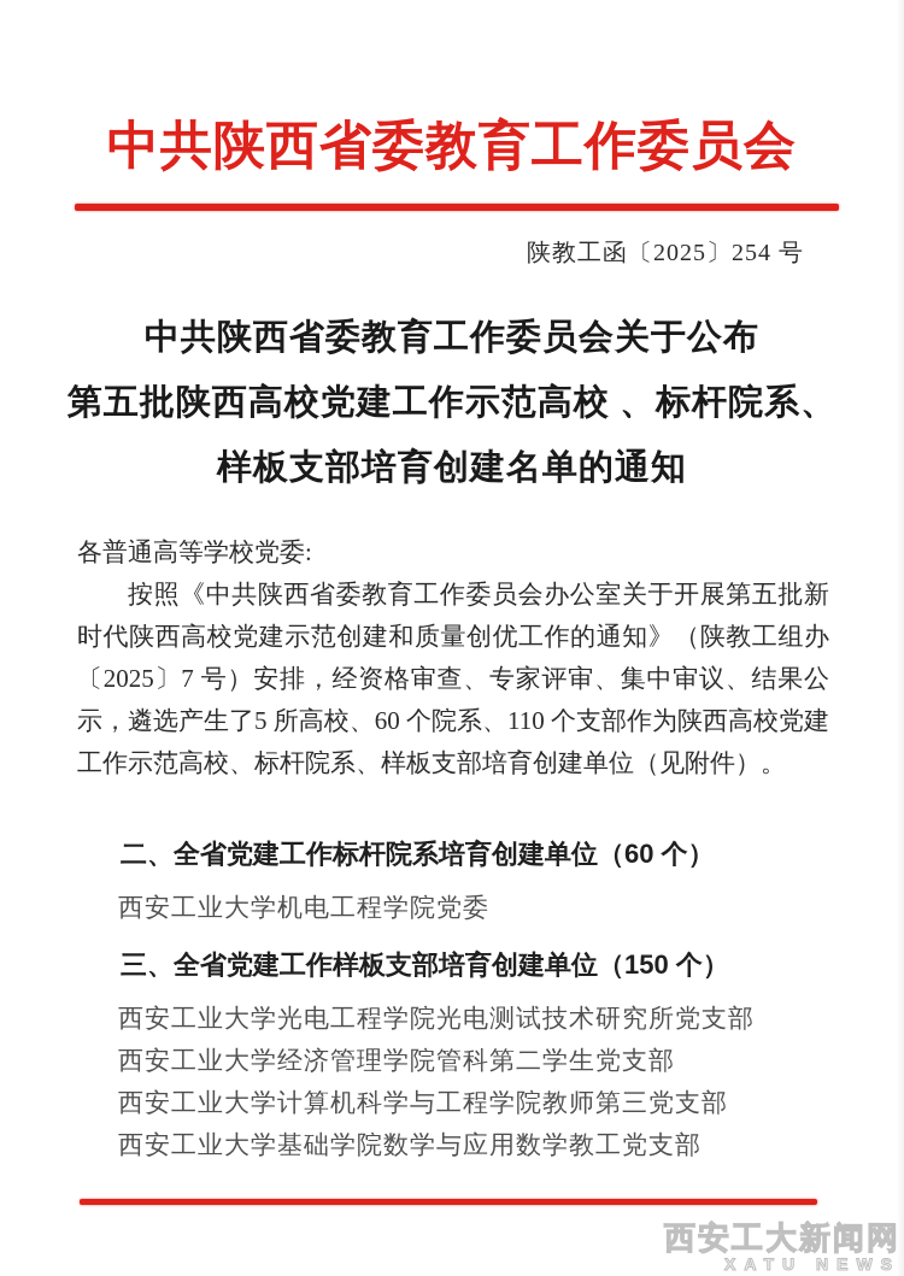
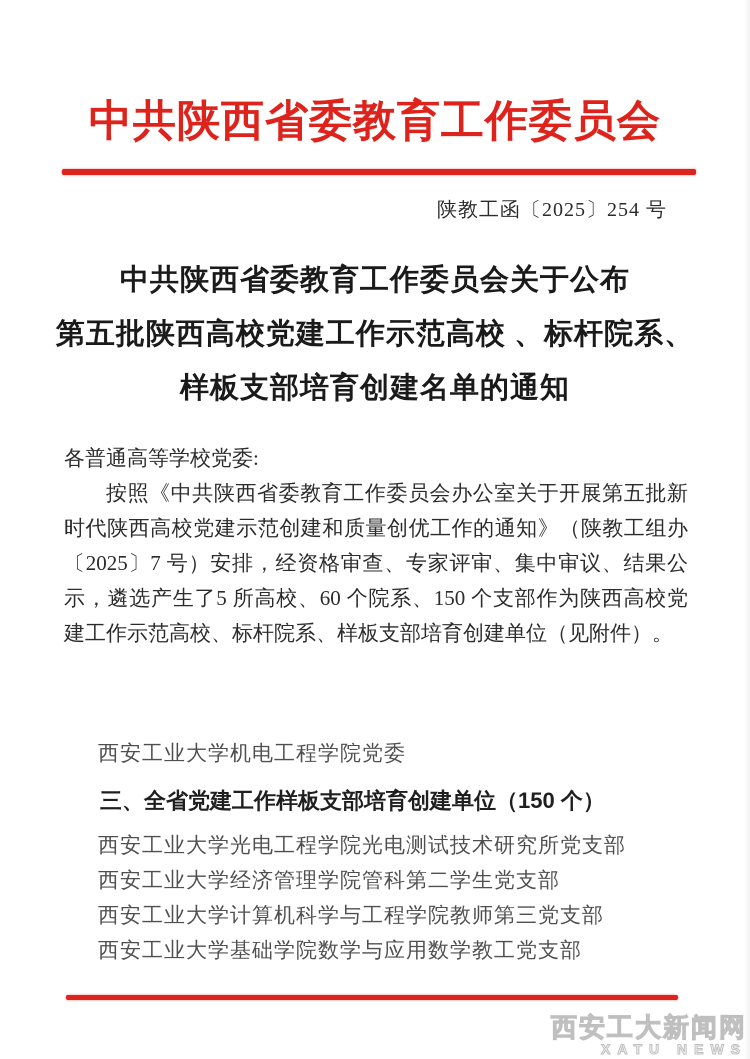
  中共陕西省委教育工作委员会
  陕教工函〔2025〕254 号
  中共陕西省委教育工作委员会关于公布
  第五批陕西高校党建工作示范高校 、标杆院系、
  样板支部培育创建名单的通知
  各普通高等学校党委:
- 按照《中共陕西省委教育工作委员会办公室关于开展第五批新时代陕西高校党建示范创建和质量创优工作的通知》（陕教工组办〔2025〕7 号）安排，经资格审查、专家评审、集中审议、结果公示，遴选产生了5 所高校、60 个院系、110 个支部作为陕西高校党建工作示范高校、标杆院系、样板支部培育创建单位（见附件）。
+ 按照《中共陕西省委教育工作委员会办公室关于开展第五批新时代陕西高校党建示范创建和质量创优工作的通知》（陕教工组办〔2025〕7 号）安排，经资格审查、专家评审、集中审议、结果公示，遴选产生了5 所高校、60 个院系、150 个支部作为陕西高校党建工作示范高校、标杆院系、样板支部培育创建单位（见附件）。
- 二、全省党建工作标杆院系培育创建单位（60 个）
  西安工业大学机电工程学院党委
  三、全省党建工作样板支部培育创建单位（150 个）
  西安工业大学光电工程学院光电测试技术研究所党支部
  西安工业大学经济管理学院管科第二学生党支部
  西安工业大学计算机科学与工程学院教师第三党支部
  西安工业大学基础学院数学与应用数学教工党支部
  西安工大新闻网
  XATU NEWS
